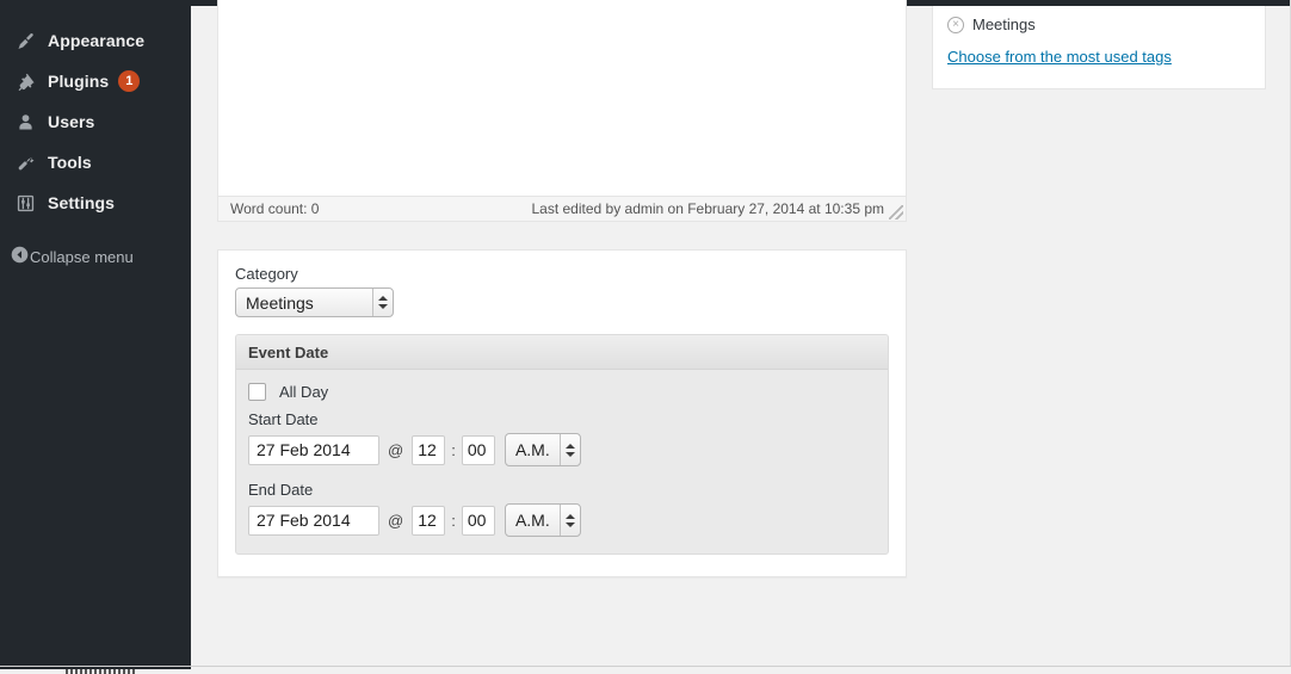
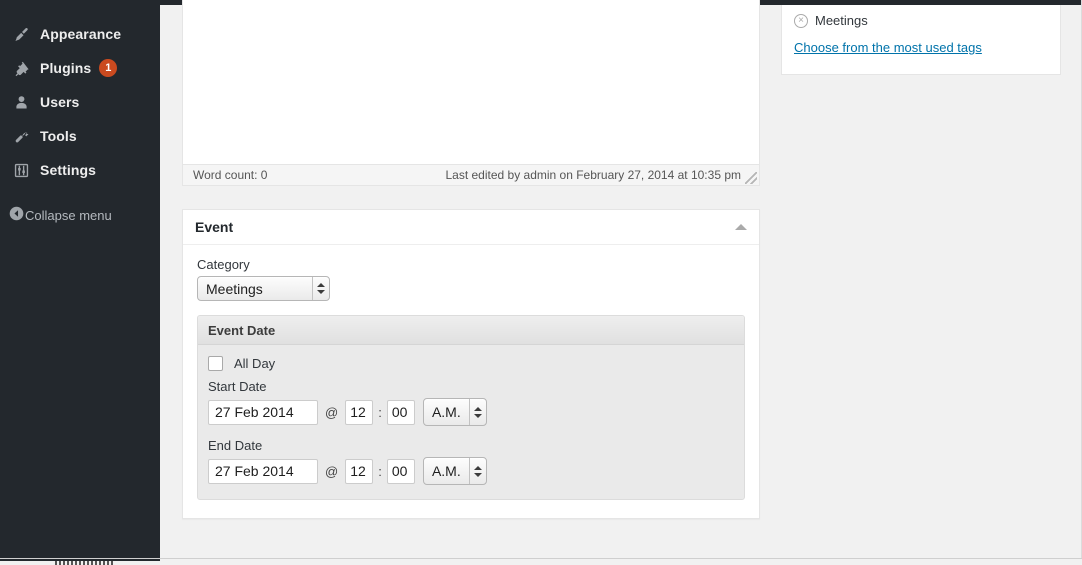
  Appearance
  Plugins
  1
  Users
  Tools
  Settings
  Collapse menu
  Word count: 0
  Last edited by admin on February 27, 2014 at 10:35 pm
+ Event
  Category
  Meetings
  Event Date
  All Day
  Start Date
  27 Feb 2014
  @
  12
  :
  00
  A.M.
  End Date
  27 Feb 2014
  @
  12
  :
  00
  A.M.
  ×
  Meetings
  Choose from the most used tags
